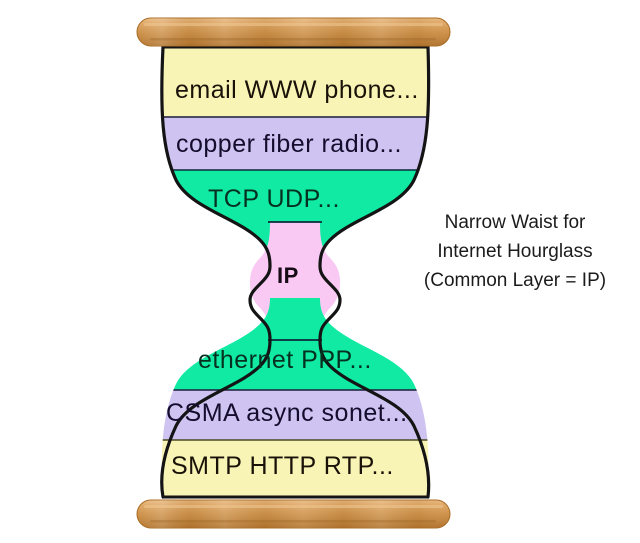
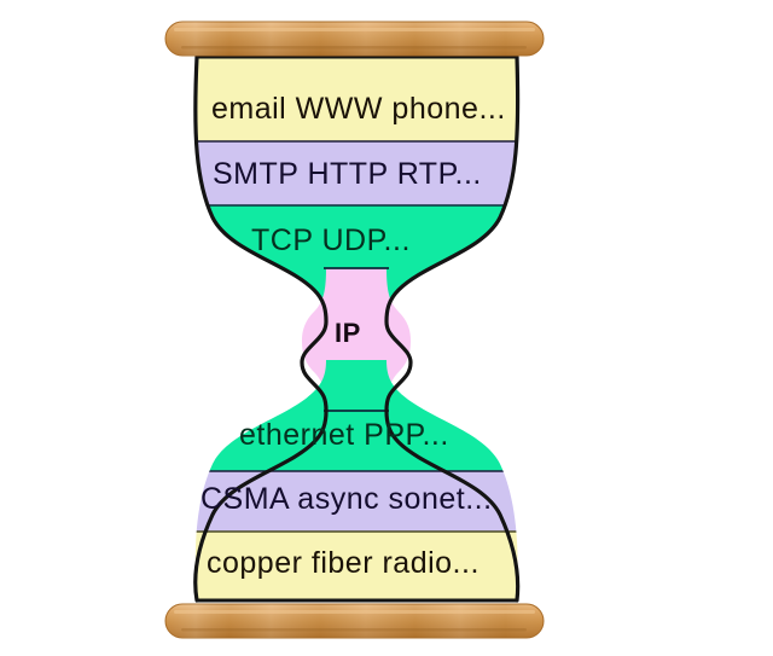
  email WWW phone...
- copper fiber radio...
+ SMTP HTTP RTP...
  TCP UDP...
  IP
  ethernet PPP...
  CSMA async sonet...
- SMTP HTTP RTP...
+ copper fiber radio...
- Narrow Waist for
- Internet Hourglass
- (Common Layer = IP)
